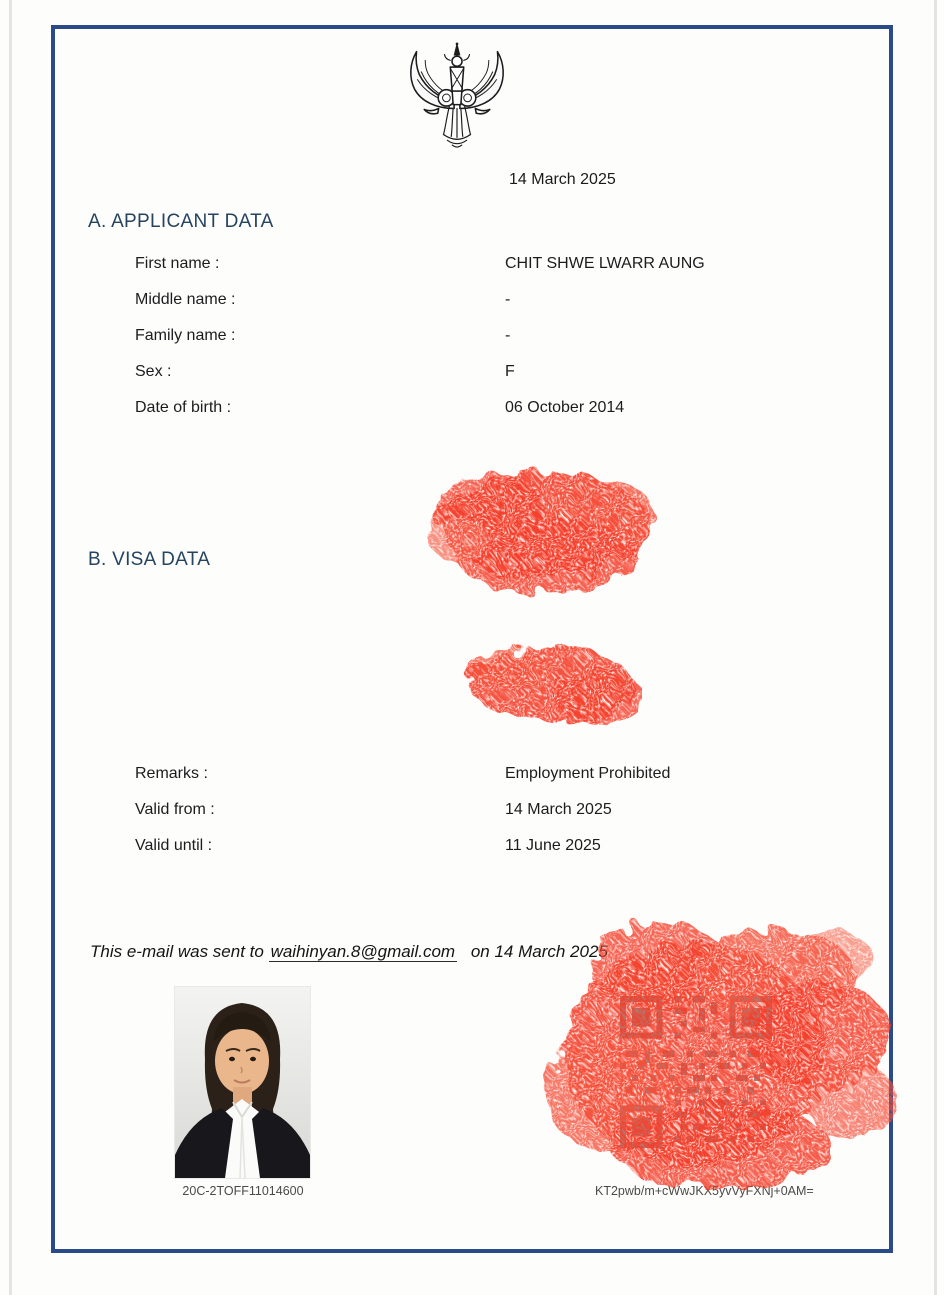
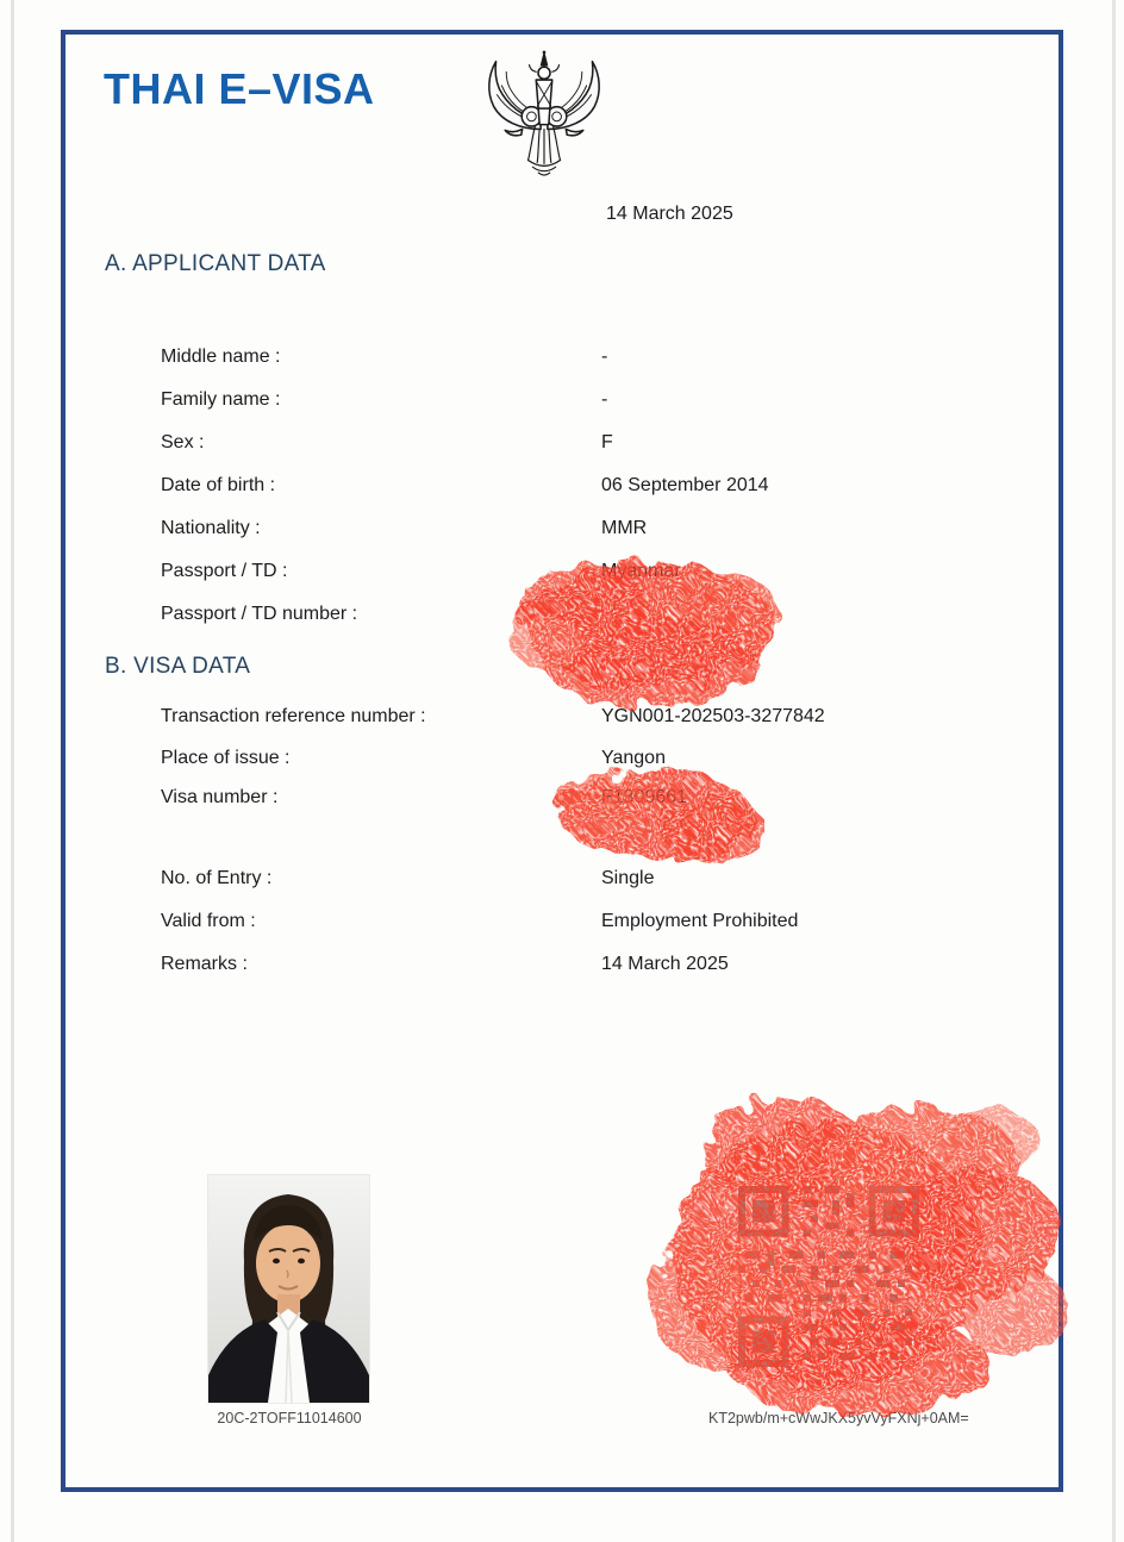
+ THAI E–VISA
  14 March 2025
  A. APPLICANT DATA
- First name :
- CHIT SHWE LWARR AUNG
  Middle name :
  -
  Family name :
  -
  Sex :
  F
  Date of birth :
- 06 October 2014
+ 06 September 2014
+ Nationality :
+ MMR
+ Passport / TD :
+ Passport / TD number :
  B. VISA DATA
+ Transaction reference number :
+ YGN001-202503-3277842
+ Place of issue :
+ Yangon
+ Visa number :
+ No. of Entry :
+ Single
- Remarks :
+ Valid from :
  Employment Prohibited
- Valid from :
+ Remarks :
  14 March 2025
- Valid until :
- 11 June 2025
- This e-mail was sent to waihinyan.8@gmail.com on 14 March 2025
  20C-2TOFF11014600
  KT2pwb/m+cWwJKX5yvVyFXNj+0AM=
